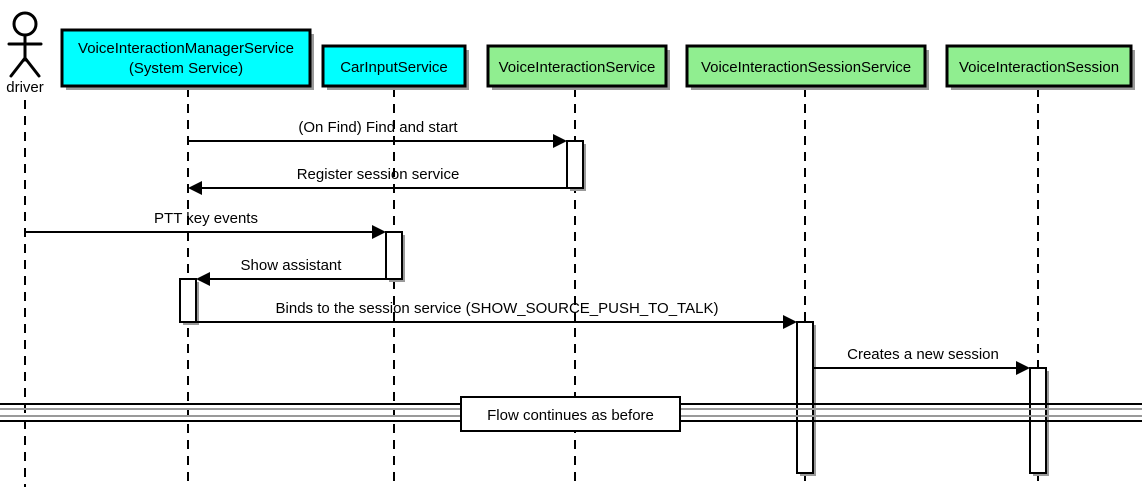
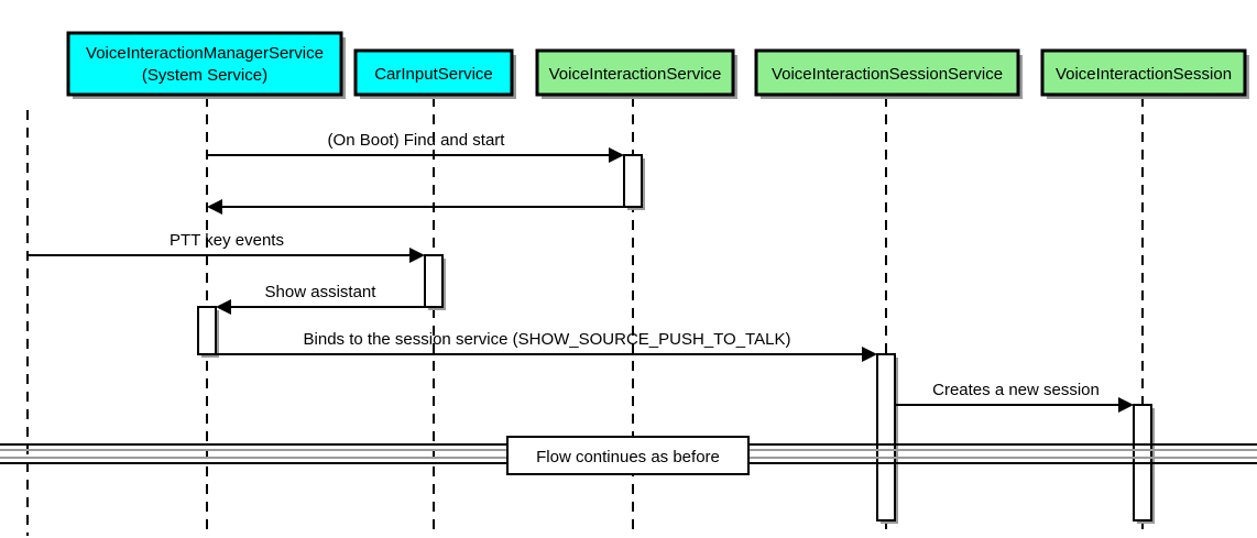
- driver
  VoiceInteractionManagerService
  (System Service)
  CarInputService
  VoiceInteractionService
  VoiceInteractionSessionService
  VoiceInteractionSession
- (On Find) Find and start
+ (On Boot) Find and start
- Register session service
  PTT key events
  Show assistant
  Binds to the session service (SHOW_SOURCE_PUSH_TO_TALK)
  Creates a new session
  Flow continues as before
